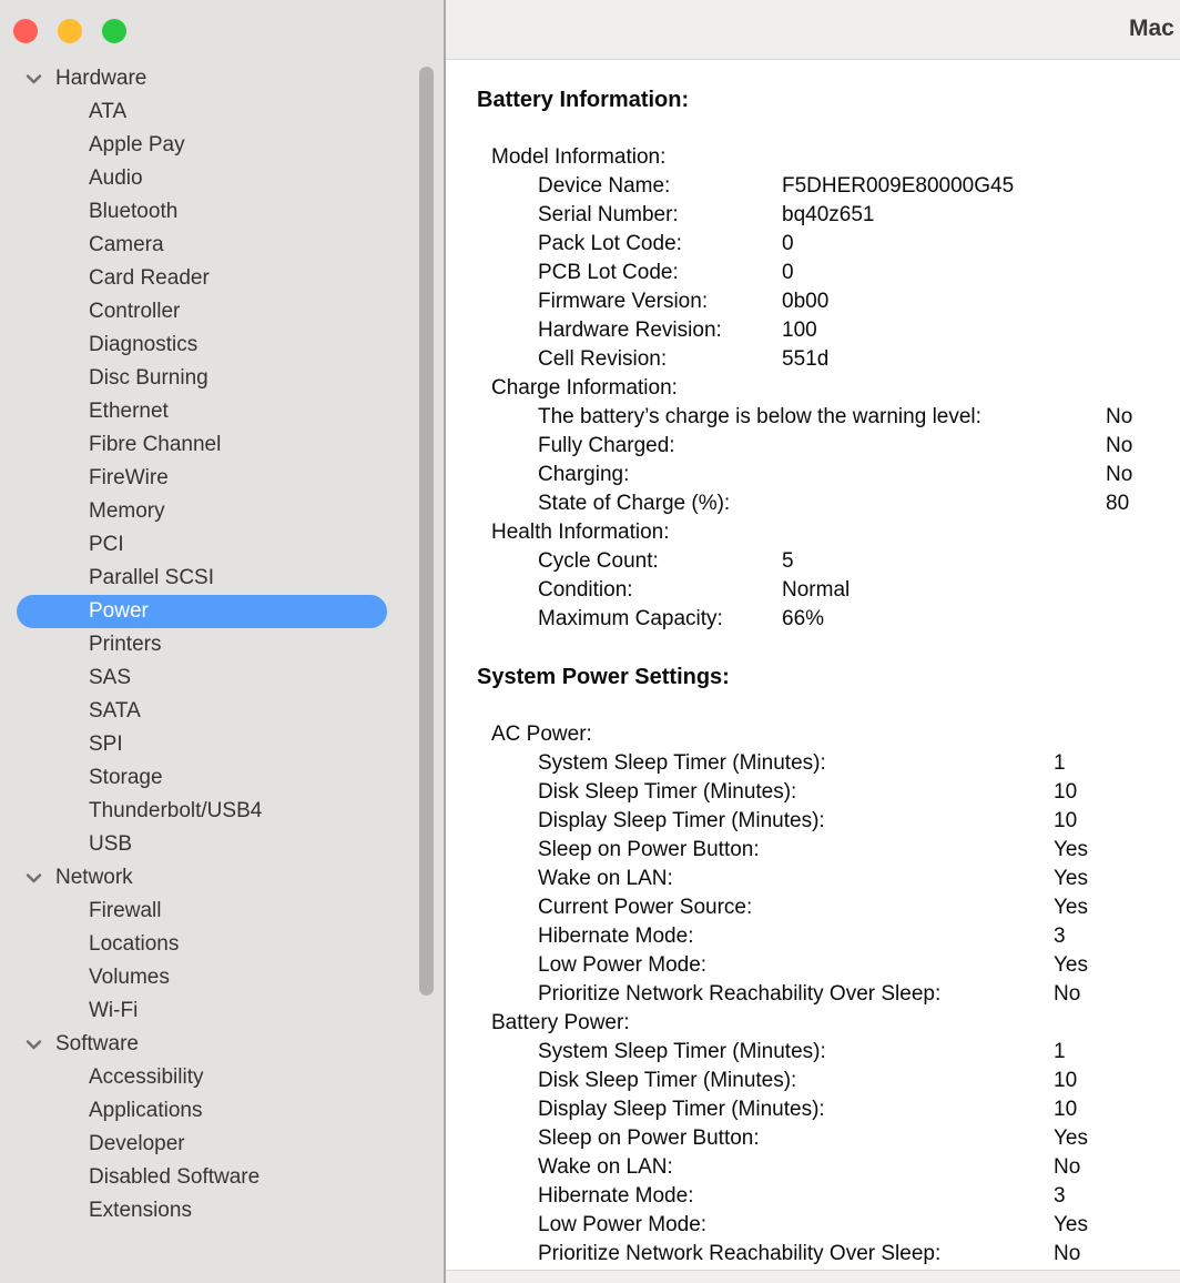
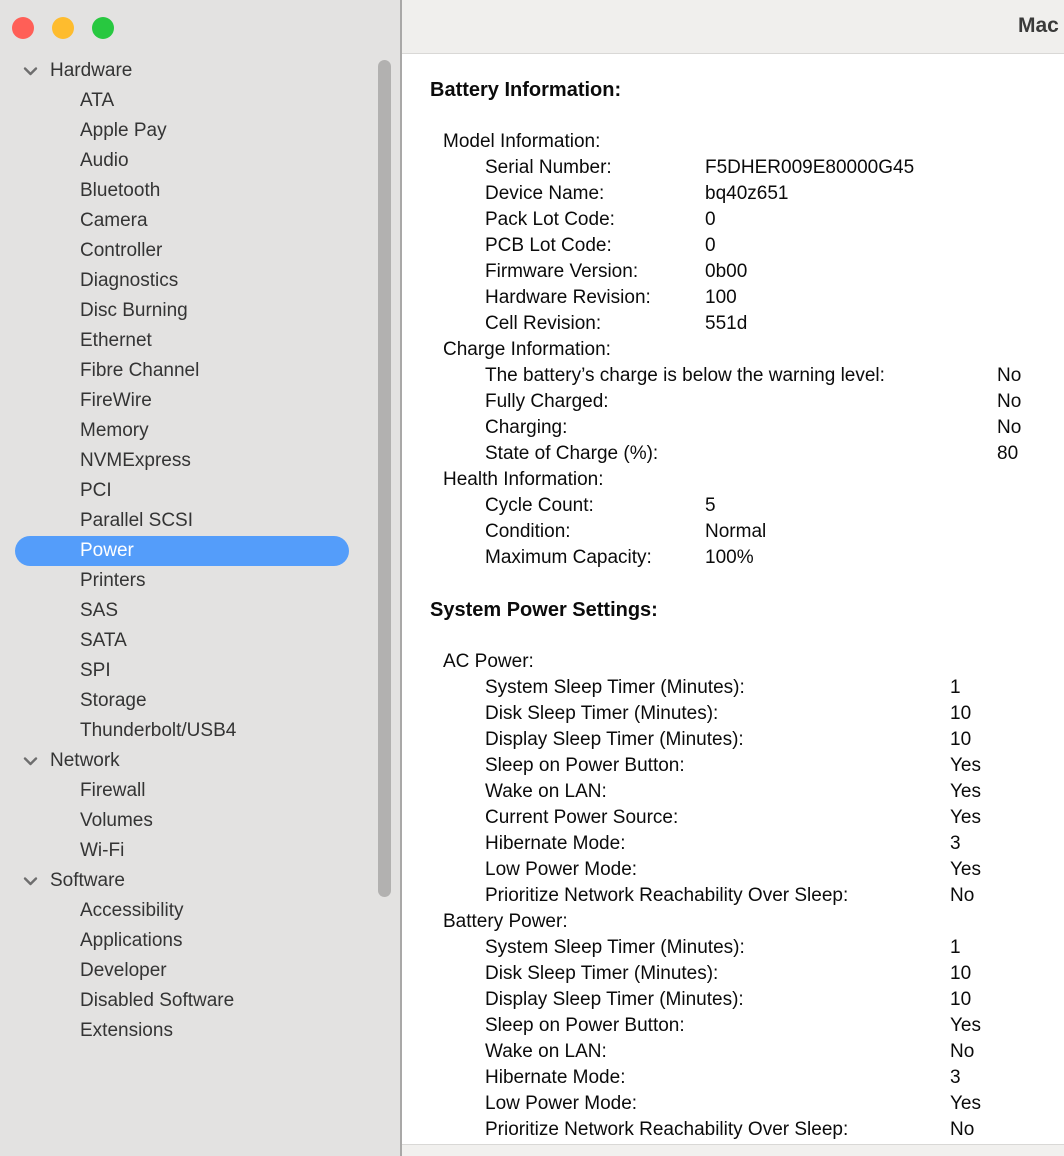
  Hardware
  ATA
  Apple Pay
  Audio
  Bluetooth
  Camera
- Card Reader
  Controller
  Diagnostics
  Disc Burning
  Ethernet
  Fibre Channel
  FireWire
  Memory
+ NVMExpress
  PCI
  Parallel SCSI
  Power
  Printers
  SAS
  SATA
  SPI
  Storage
  Thunderbolt/USB4
- USB
  Network
  Firewall
- Locations
  Volumes
  Wi-Fi
  Software
  Accessibility
  Applications
  Developer
  Disabled Software
  Extensions
  Mac
  Battery Information:
  Model Information:
- Device Name:
+ Serial Number:
  F5DHER009E80000G45
- Serial Number:
+ Device Name:
  bq40z651
  Pack Lot Code:
  0
  PCB Lot Code:
  0
  Firmware Version:
  0b00
  Hardware Revision:
  100
  Cell Revision:
  551d
  Charge Information:
  The battery’s charge is below the warning level:
  No
  Fully Charged:
  No
  Charging:
  No
  State of Charge (%):
  80
  Health Information:
  Cycle Count:
  5
  Condition:
  Normal
  Maximum Capacity:
- 66%
+ 100%
  System Power Settings:
  AC Power:
  System Sleep Timer (Minutes):
  1
  Disk Sleep Timer (Minutes):
  10
  Display Sleep Timer (Minutes):
  10
  Sleep on Power Button:
  Yes
  Wake on LAN:
  Yes
  Current Power Source:
  Yes
  Hibernate Mode:
  3
  Low Power Mode:
  Yes
  Prioritize Network Reachability Over Sleep:
  No
  Battery Power:
  System Sleep Timer (Minutes):
  1
  Disk Sleep Timer (Minutes):
  10
  Display Sleep Timer (Minutes):
  10
  Sleep on Power Button:
  Yes
  Wake on LAN:
  No
  Hibernate Mode:
  3
  Low Power Mode:
  Yes
  Prioritize Network Reachability Over Sleep:
  No
